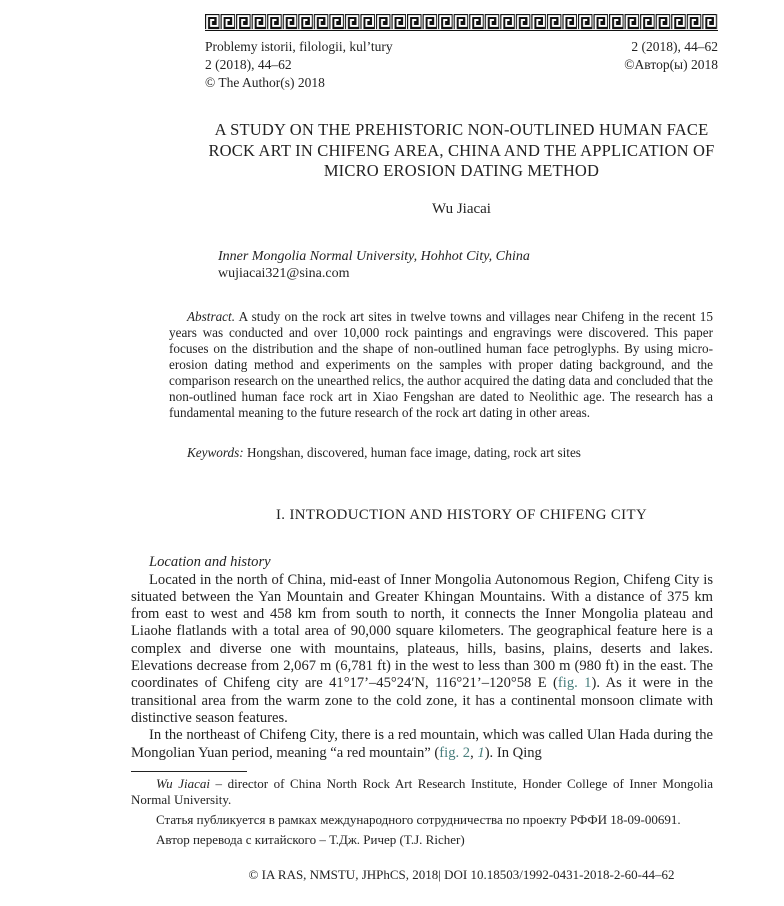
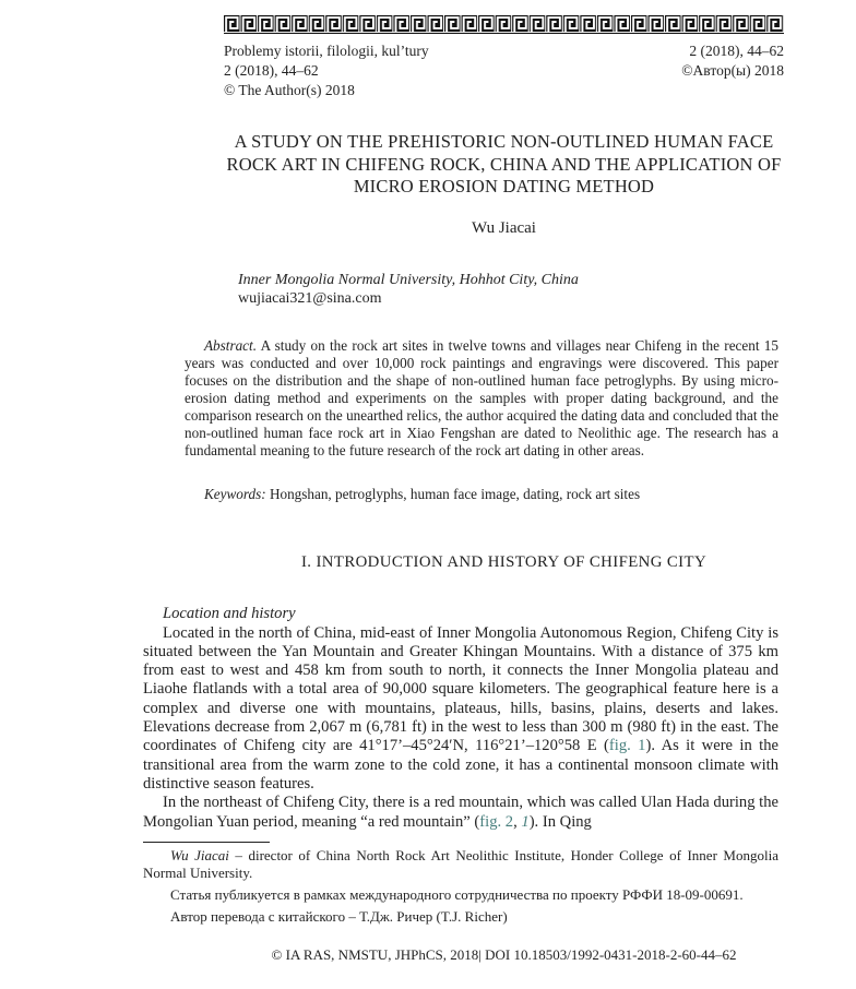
  Problemy istorii, filologii, kul’tury
  2 (2018), 44–62
  © The Author(s) 2018
  2 (2018), 44–62
  ©Автор(ы) 2018
  A STUDY ON THE PREHISTORIC NON-OUTLINED HUMAN FACE
- ROCK ART IN CHIFENG AREA, CHINA AND THE APPLICATION OF
+ ROCK ART IN CHIFENG ROCK, CHINA AND THE APPLICATION OF
  MICRO EROSION DATING METHOD
  Wu Jiacai
  Inner Mongolia Normal University, Hohhot City, China
  wujiacai321@sina.com
  Abstract. A study on the rock art sites in twelve towns and villages near Chifeng in the recent 15 years was conducted and over 10,000 rock paintings and engravings were discovered. This paper focuses on the distribution and the shape of non-outlined human face petroglyphs. By using micro-erosion dating method and experiments on the samples with proper dating background, and the comparison research on the unearthed relics, the author acquired the dating data and concluded that the non-outlined human face rock art in Xiao Fengshan are dated to Neolithic age. The research has a fundamental meaning to the future research of the rock art dating in other areas.
- Keywords: Hongshan, discovered, human face image, dating, rock art sites
+ Keywords: Hongshan, petroglyphs, human face image, dating, rock art sites
  I. INTRODUCTION AND HISTORY OF CHIFENG CITY
  Location and history
  Located in the north of China, mid-east of Inner Mongolia Autonomous Region, Chifeng City is situated between the Yan Mountain and Greater Khingan Mountains. With a distance of 375 km from east to west and 458 km from south to north, it connects the Inner Mongolia plateau and Liaohe flatlands with a total area of 90,000 square kilometers. The geographical feature here is a complex and diverse one with mountains, plateaus, hills, basins, plains, deserts and lakes. Elevations decrease from 2,067 m (6,781 ft) in the west to less than 300 m (980 ft) in the east. The coordinates of Chifeng city are 41°17’–45°24′N, 116°21’–120°58 E (fig. 1). As it were in the transitional area from the warm zone to the cold zone, it has a continental monsoon climate with distinctive season features.
  In the northeast of Chifeng City, there is a red mountain, which was called Ulan Hada during the Mongolian Yuan period, meaning “a red mountain” (fig. 2, 1). In Qing
- Wu Jiacai – director of China North Rock Art Research Institute, Honder College of Inner Mongolia Normal University.
+ Wu Jiacai – director of China North Rock Art Neolithic Institute, Honder College of Inner Mongolia Normal University.
  Статья публикуется в рамках международного сотрудничества по проекту РФФИ 18-09-00691.
  Автор перевода с китайского – Т.Дж. Ричер (T.J. Richer)
  © IA RAS, NMSTU, JHPhCS, 2018| DOI 10.18503/1992-0431-2018-2-60-44–62
